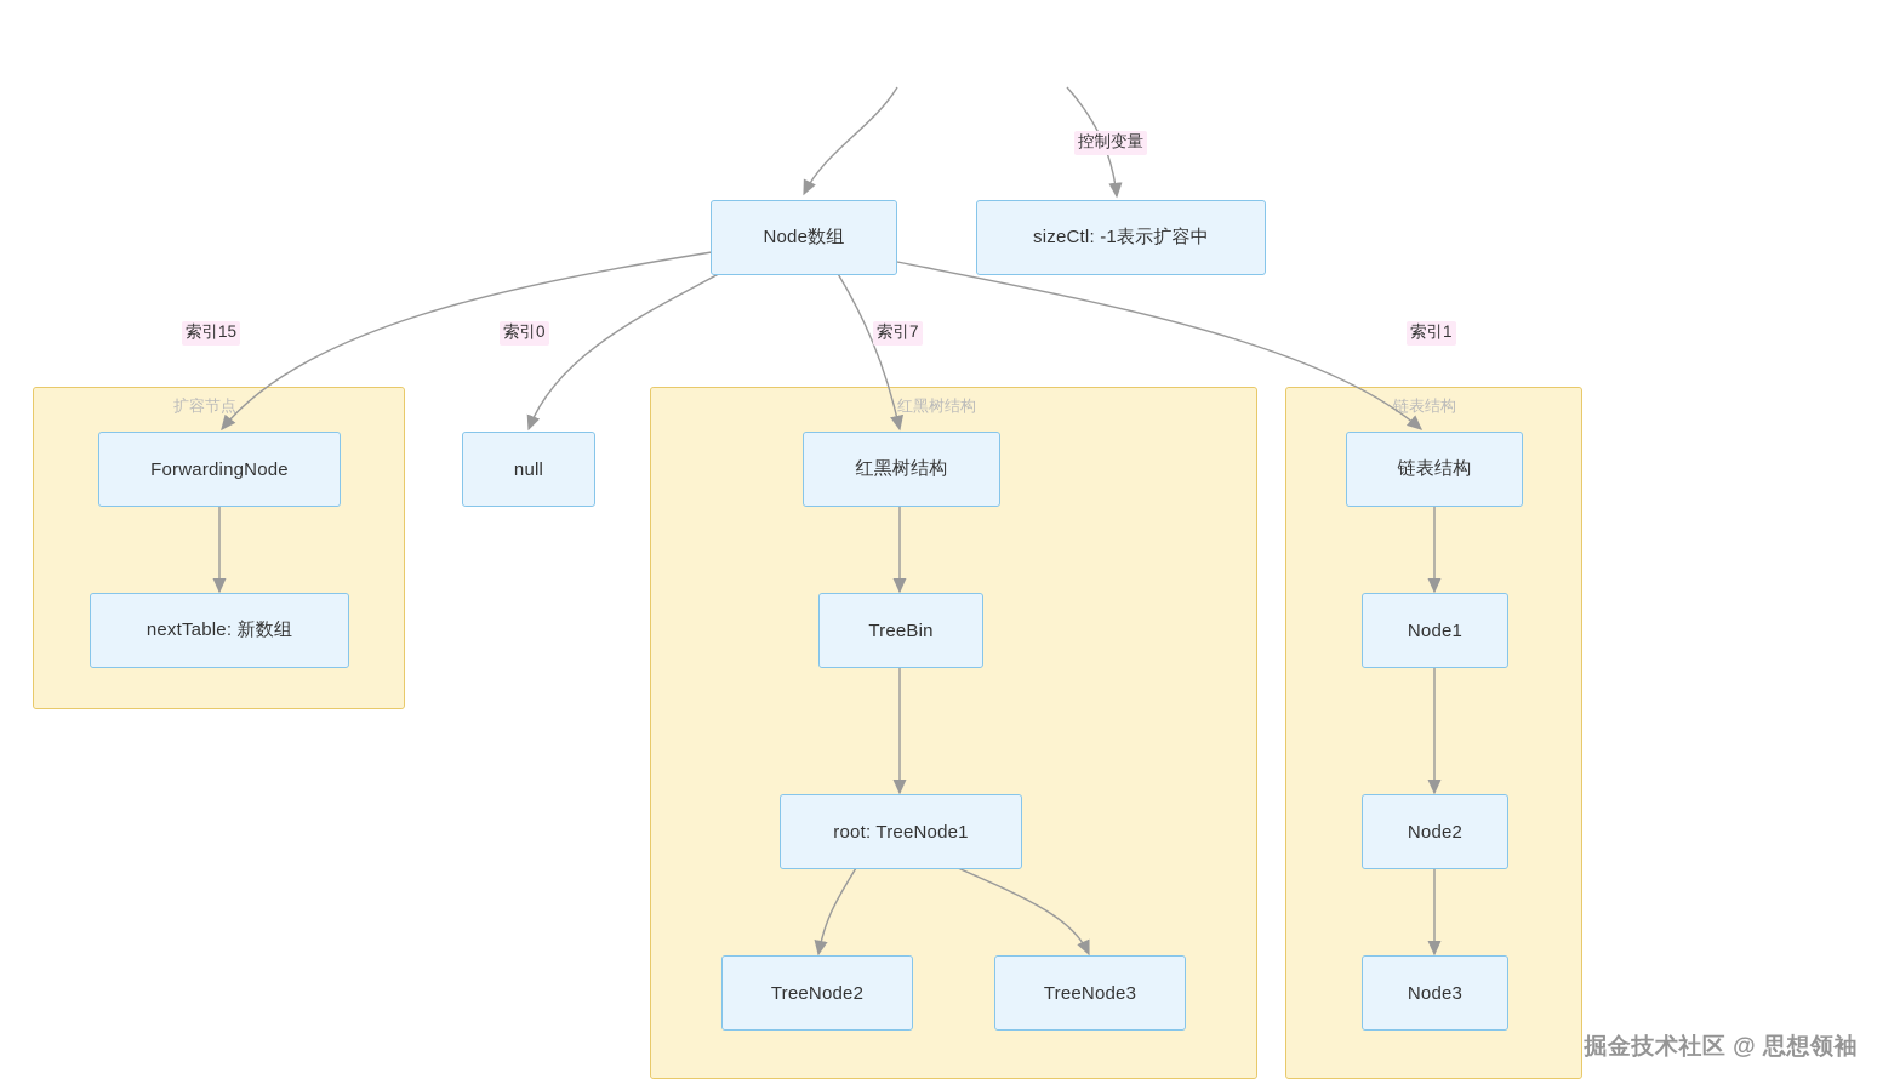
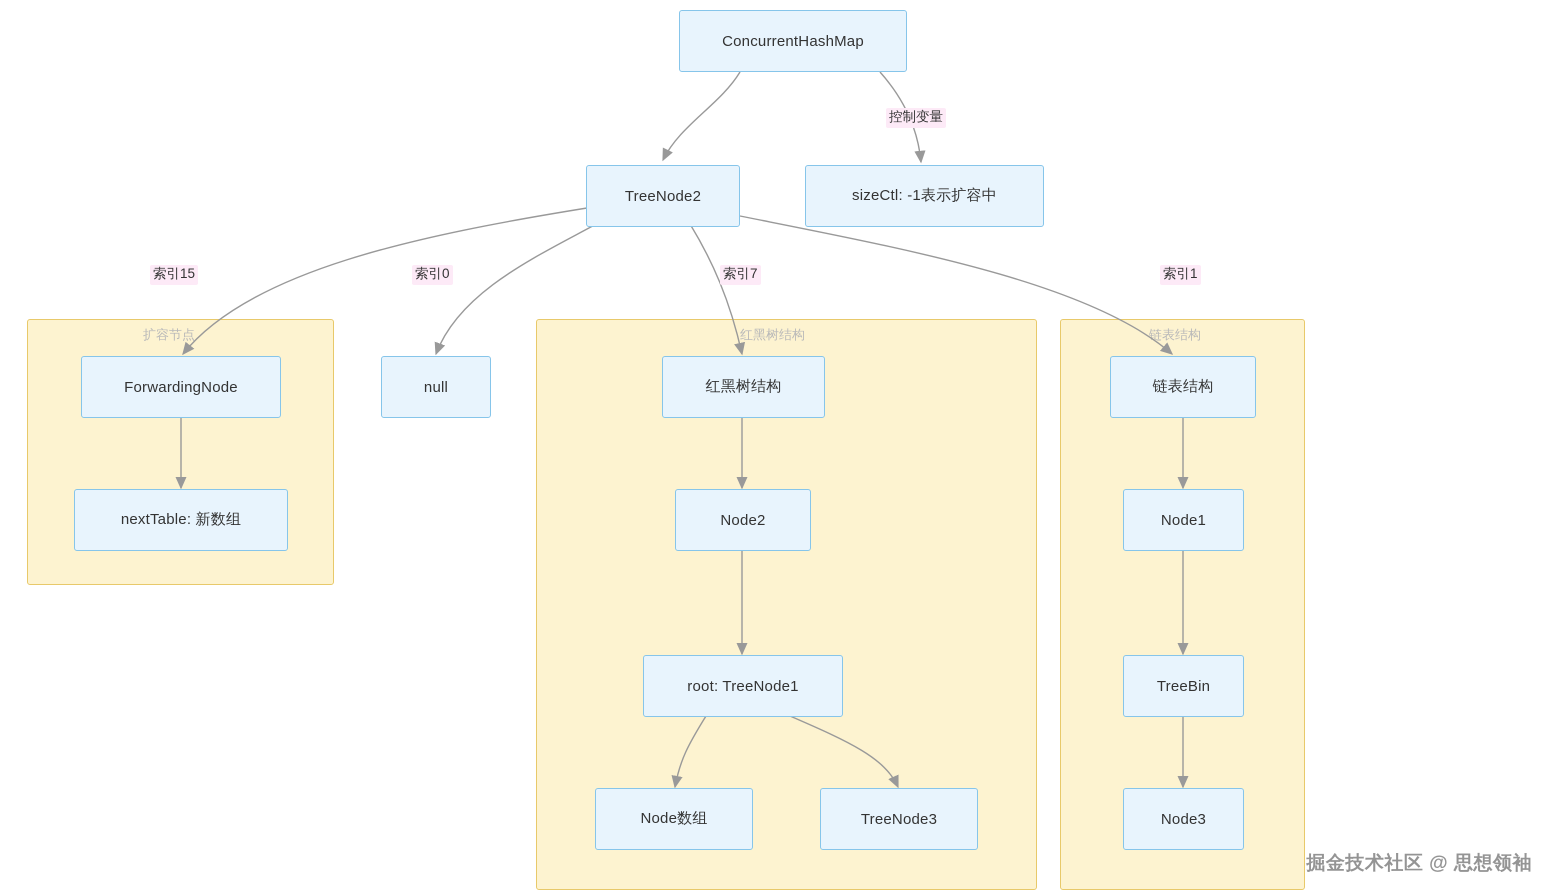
  扩容节点
  红黑树结构
  链表结构
+ ConcurrentHashMap
- Node数组
+ TreeNode2
  sizeCtl: -1表示扩容中
  ForwardingNode
  nextTable: 新数组
  null
  红黑树结构
- TreeBin
+ Node2
  root: TreeNode1
- TreeNode2
+ Node数组
  TreeNode3
  链表结构
  Node1
- Node2
+ TreeBin
  Node3
  控制变量
  索引15
  索引0
  索引7
  索引1
  掘金技术社区 @ 思想领袖
